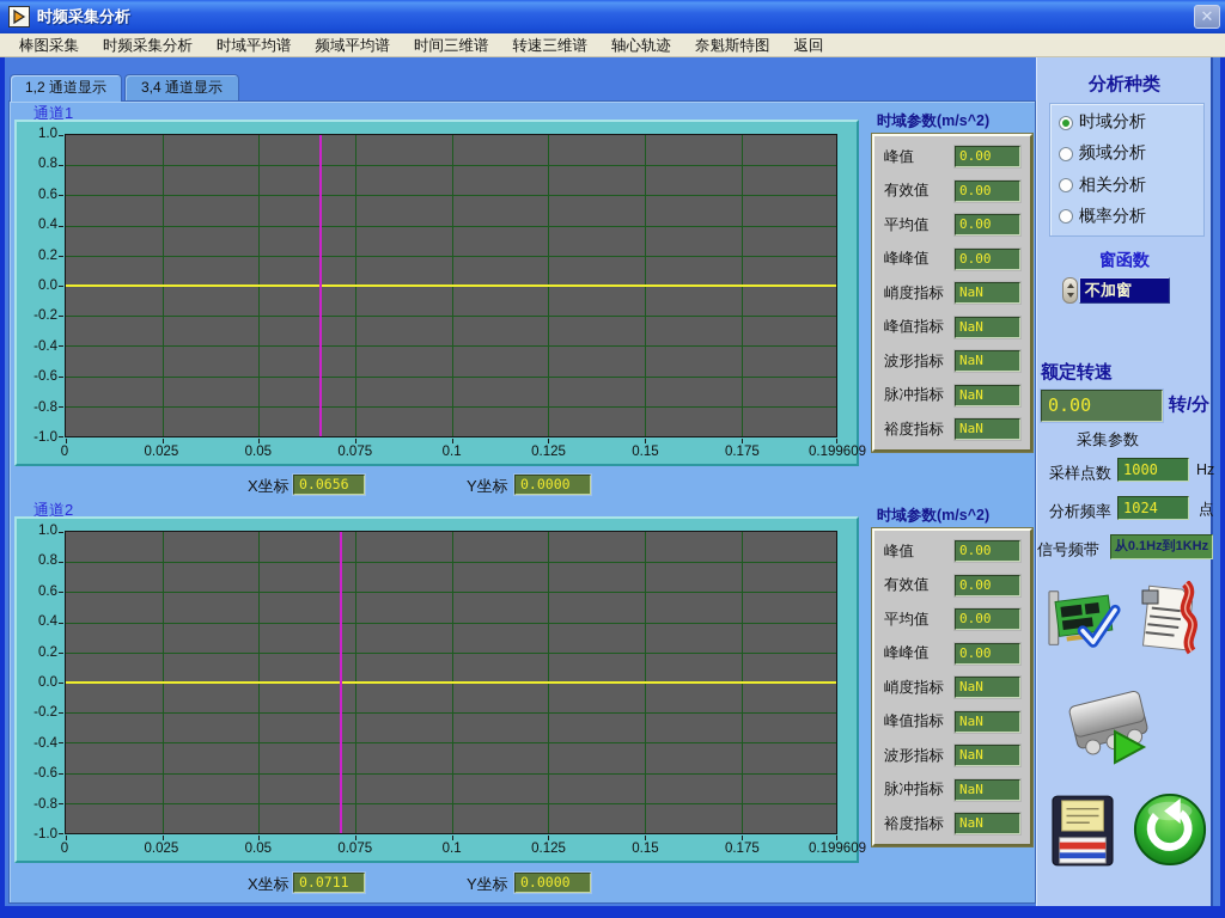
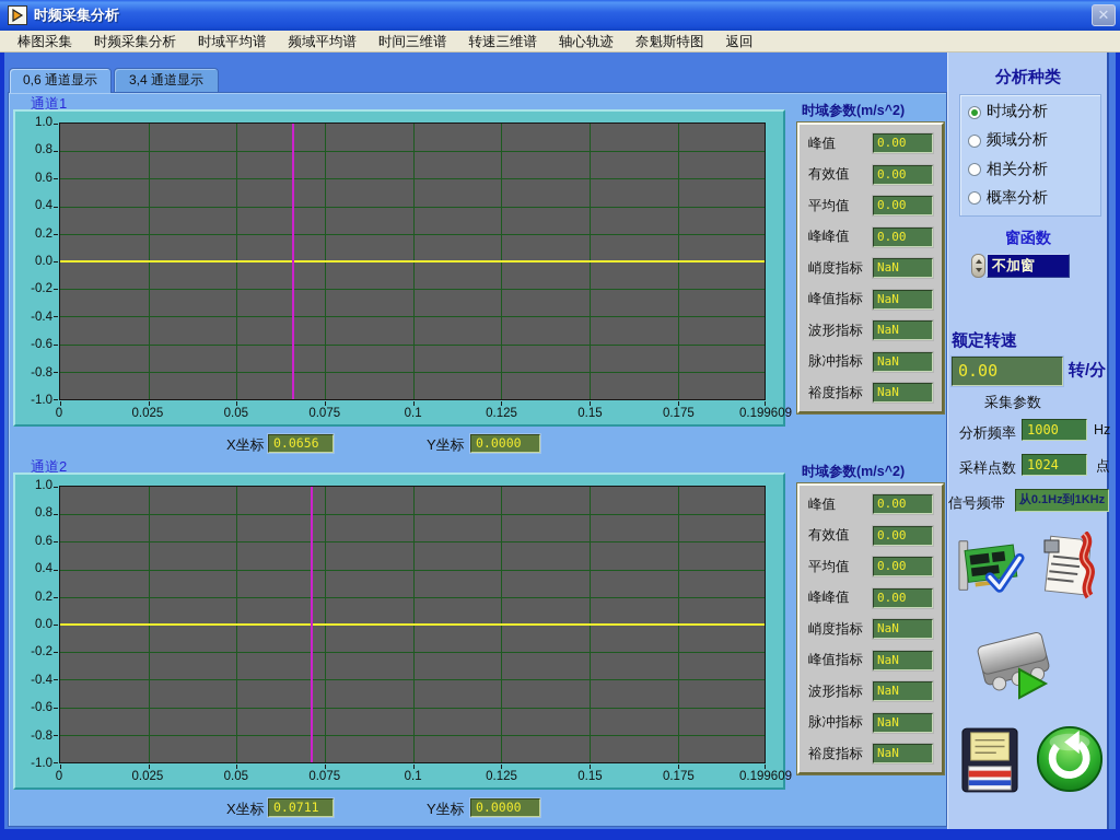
  时频采集分析
  ✕
  棒图采集
  时频采集分析
  时域平均谱
  频域平均谱
  时间三维谱
  转速三维谱
  轴心轨迹
  奈魁斯特图
  返回
- 1,2 通道显示
+ 0,6 通道显示
  3,4 通道显示
  通道1
  1.0
  0.8
  0.6
  0.4
  0.2
  0.0
  -0.2
  -0.4
  -0.6
  -0.8
  -1.0
  0
  0.025
  0.05
  0.075
  0.1
  0.125
  0.15
  0.175
  0.199609
  X坐标
  0.0656
  Y坐标
  0.0000
  通道2
  1.0
  0.8
  0.6
  0.4
  0.2
  0.0
  -0.2
  -0.4
  -0.6
  -0.8
  -1.0
  0
  0.025
  0.05
  0.075
  0.1
  0.125
  0.15
  0.175
  0.199609
  X坐标
  0.0711
  Y坐标
  0.0000
  时域参数(m/s^2)
  峰值
  0.00
  有效值
  0.00
  平均值
  0.00
  峰峰值
  0.00
  峭度指标
  NaN
  峰值指标
  NaN
  波形指标
  NaN
  脉冲指标
  NaN
  裕度指标
  NaN
  时域参数(m/s^2)
  峰值
  0.00
  有效值
  0.00
  平均值
  0.00
  峰峰值
  0.00
  峭度指标
  NaN
  峰值指标
  NaN
  波形指标
  NaN
  脉冲指标
  NaN
  裕度指标
  NaN
  分析种类
  时域分析
  频域分析
  相关分析
  概率分析
  窗函数
  不加窗
  额定转速
  0.00
  转/分
  采集参数
- 采样点数
+ 分析频率
  1000
  Hz
- 分析频率
+ 采样点数
  1024
  点
  信号频带
  从0.1Hz到1KHz
